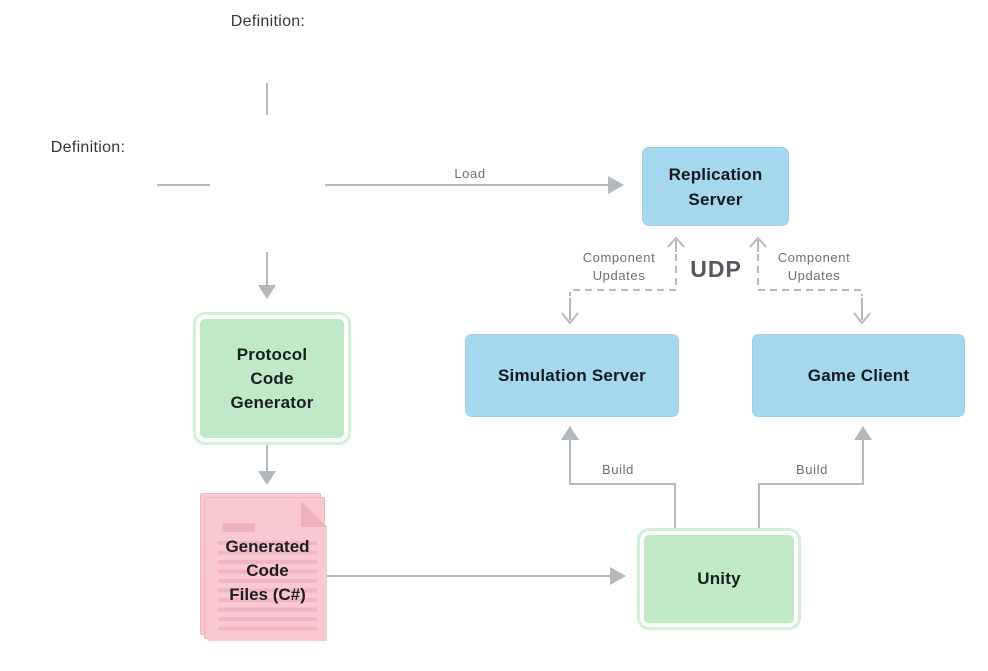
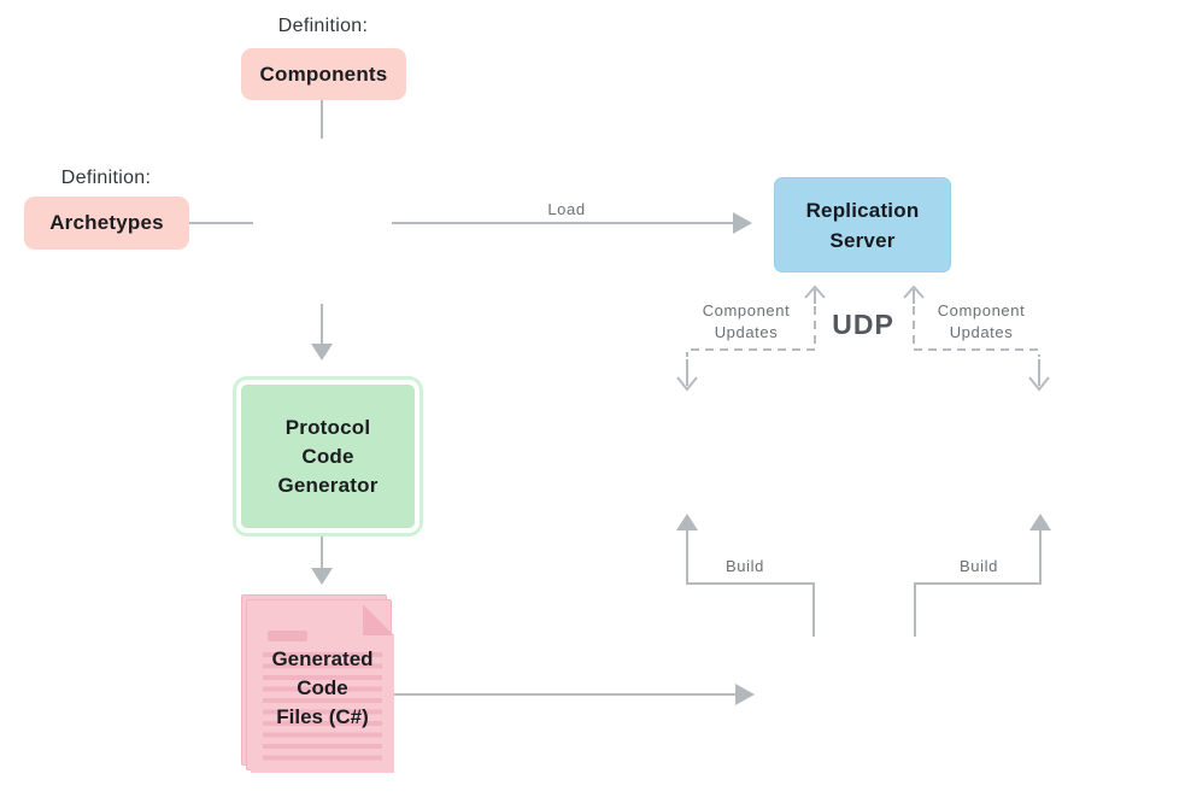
  Definition:
+ Components
  Definition:
+ Archetypes
  Replication
  Server
- Simulation Server
- Game Client
  Protocol
  Code
  Generator
- Unity
  Generated
  Code
  Files (C#)
  Load
  UDP
  Component
  Updates
  Component
  Updates
  Build
  Build
